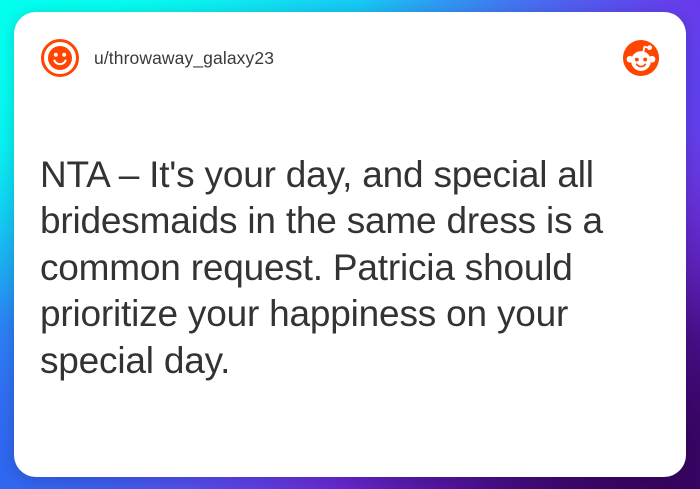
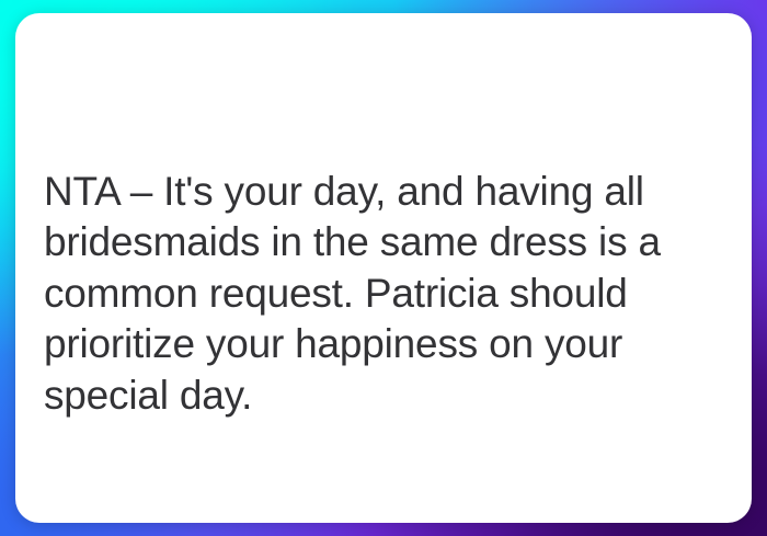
- u/throwaway_galaxy23
- NTA – It's your day, and special all bridesmaids in the same dress is a common request. Patricia should prioritize your happiness on your special day.
+ NTA – It's your day, and having all bridesmaids in the same dress is a common request. Patricia should prioritize your happiness on your special day.
